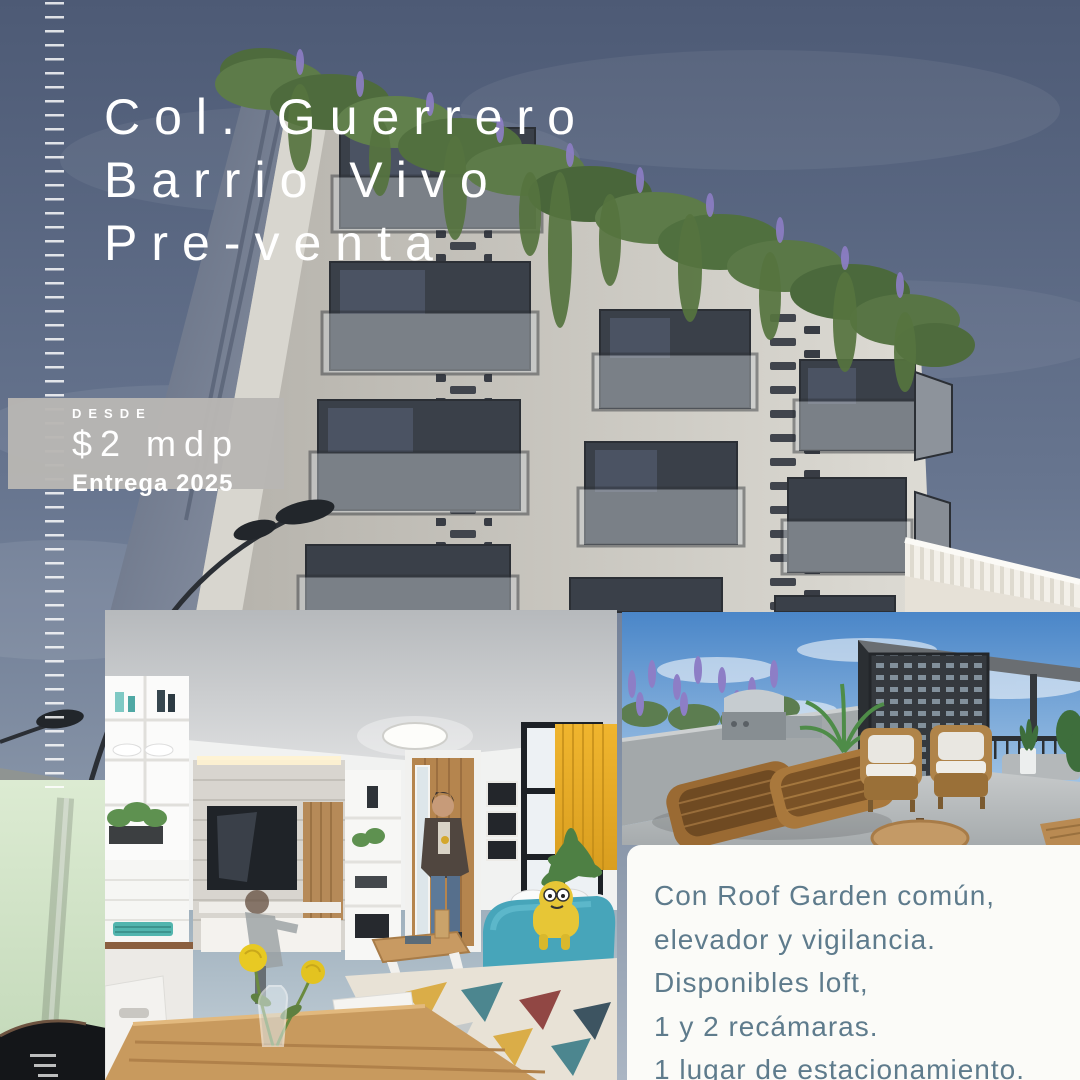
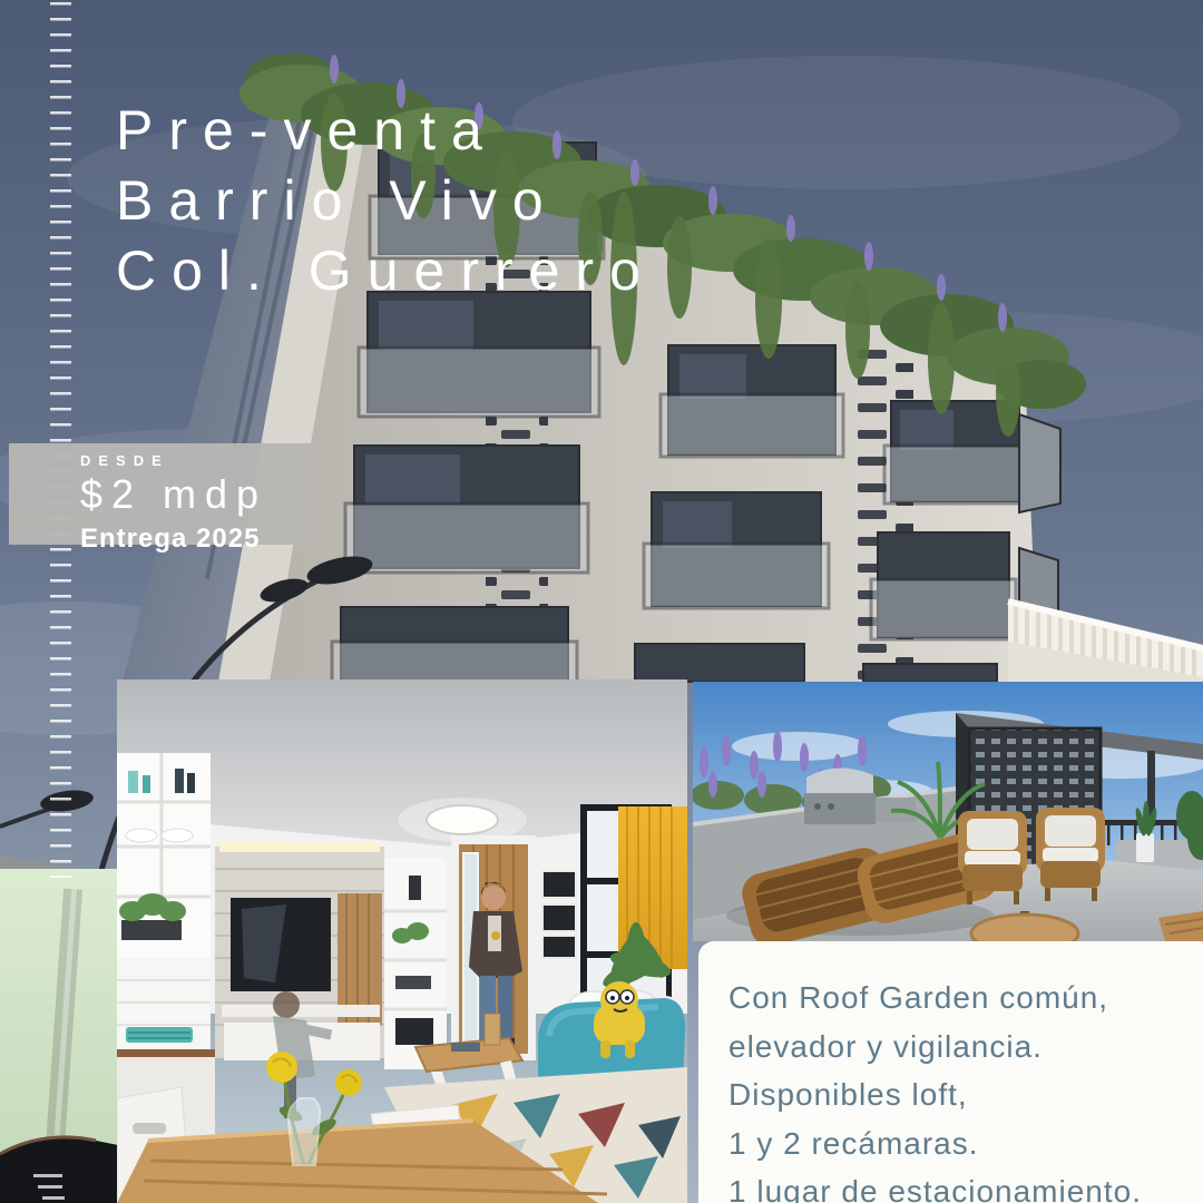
- Col. Guerrero
+ Pre-venta
  Barrio Vivo
- Pre-venta
+ Col. Guerrero
  DESDE
  $2 mdp
  Entrega 2025
  Con Roof Garden común,
  elevador y vigilancia.
  Disponibles loft,
  1 y 2 recámaras.
  1 lugar de estacionamiento.
